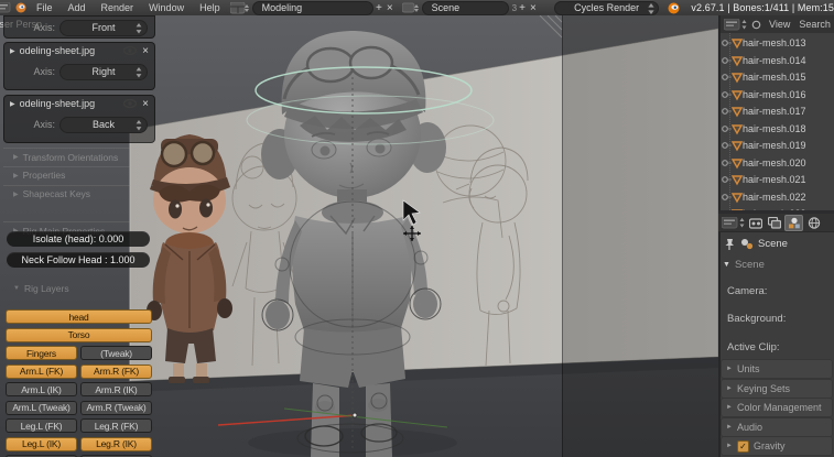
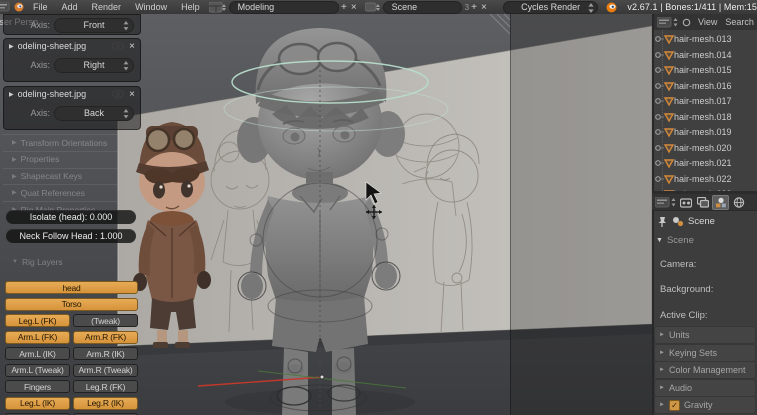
  File
  Add
  Render
  Window
  Help
  Modeling
  +
  ×
  Scene
  3
  +
  ×
  Cycles Render
  v2.67.1 | Bones:1/411 | Mem:15
  ser Persp
  Axis:
  Front
  odeling-sheet.jpg
  ×
  Axis:
  Right
  odeling-sheet.jpg
  ×
  Axis:
  Back
  Transform Orientations
  Properties
  Shapecast Keys
+ Quat References
  Rig Main Properties
  Isolate (head): 0.000
  Neck Follow Head : 1.000
  Rig Layers
  head
  Torso
- Fingers
+ Leg.L (FK)
  (Tweak)
  Arm.L (FK)
  Arm.R (FK)
  Arm.L (IK)
  Arm.R (IK)
  Arm.L (Tweak)
  Arm.R (Tweak)
- Leg.L (FK)
+ Fingers
  Leg.R (FK)
  Leg.L (IK)
  Leg.R (IK)
  View
  Search
  hair-mesh.013
  hair-mesh.014
  hair-mesh.015
  hair-mesh.016
  hair-mesh.017
  hair-mesh.018
  hair-mesh.019
  hair-mesh.020
  hair-mesh.021
  hair-mesh.022
  Scene
  Scene
  Camera:
  Background:
  Active Clip:
  Units
  Keying Sets
  Color Management
  Audio
  ✓
  Gravity
